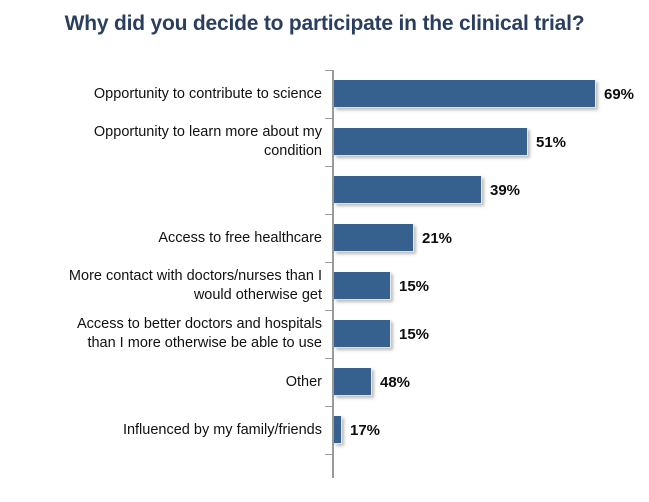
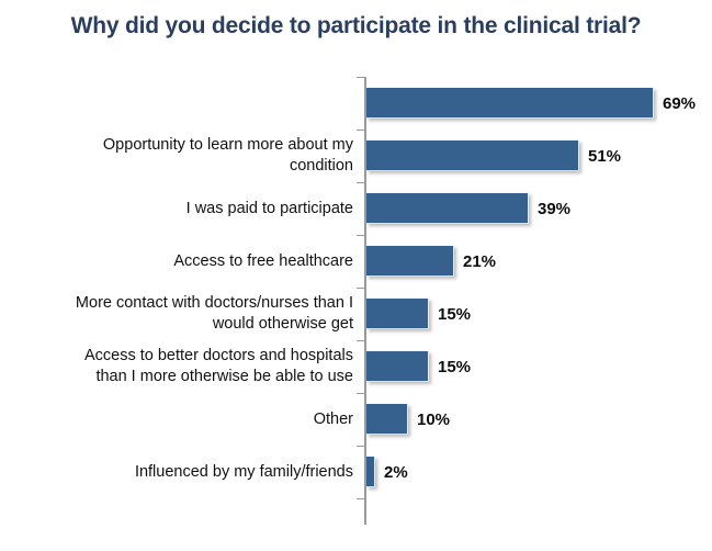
  Why did you decide to participate in the clinical trial?
- Opportunity to contribute to science
  69%
  Opportunity to learn more about my
  condition
  51%
+ I was paid to participate
  39%
  Access to free healthcare
  21%
  More contact with doctors/nurses than I
  would otherwise get
  15%
  Access to better doctors and hospitals
  than I more otherwise be able to use
  15%
  Other
- 48%
+ 10%
  Influenced by my family/friends
- 17%
+ 2%
